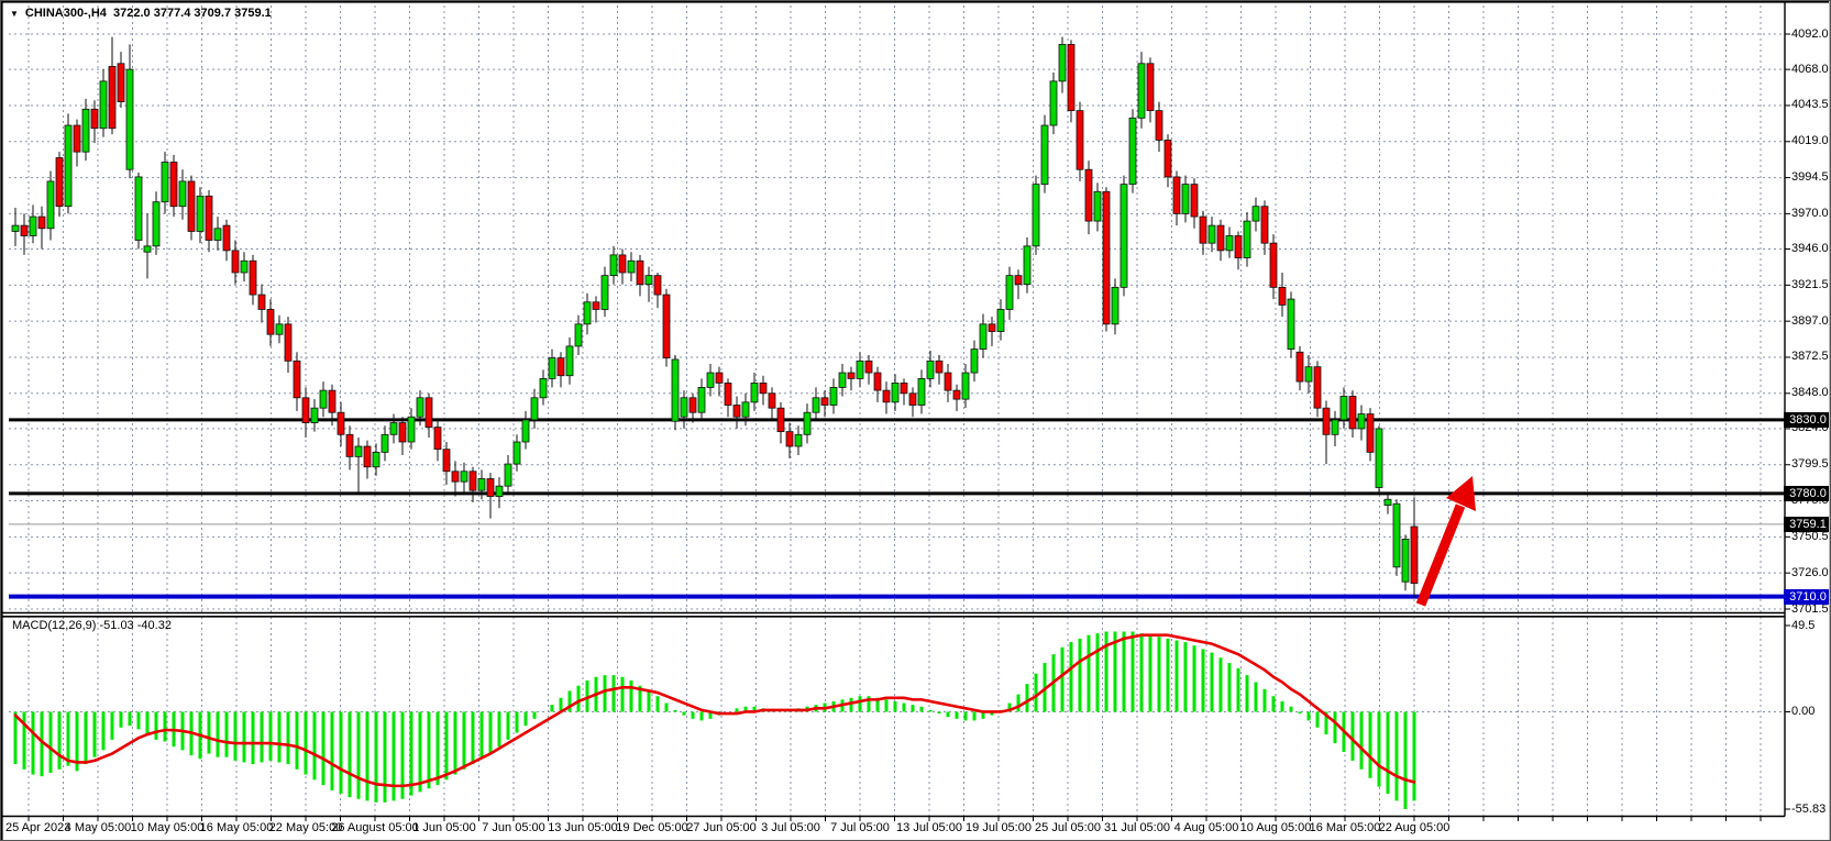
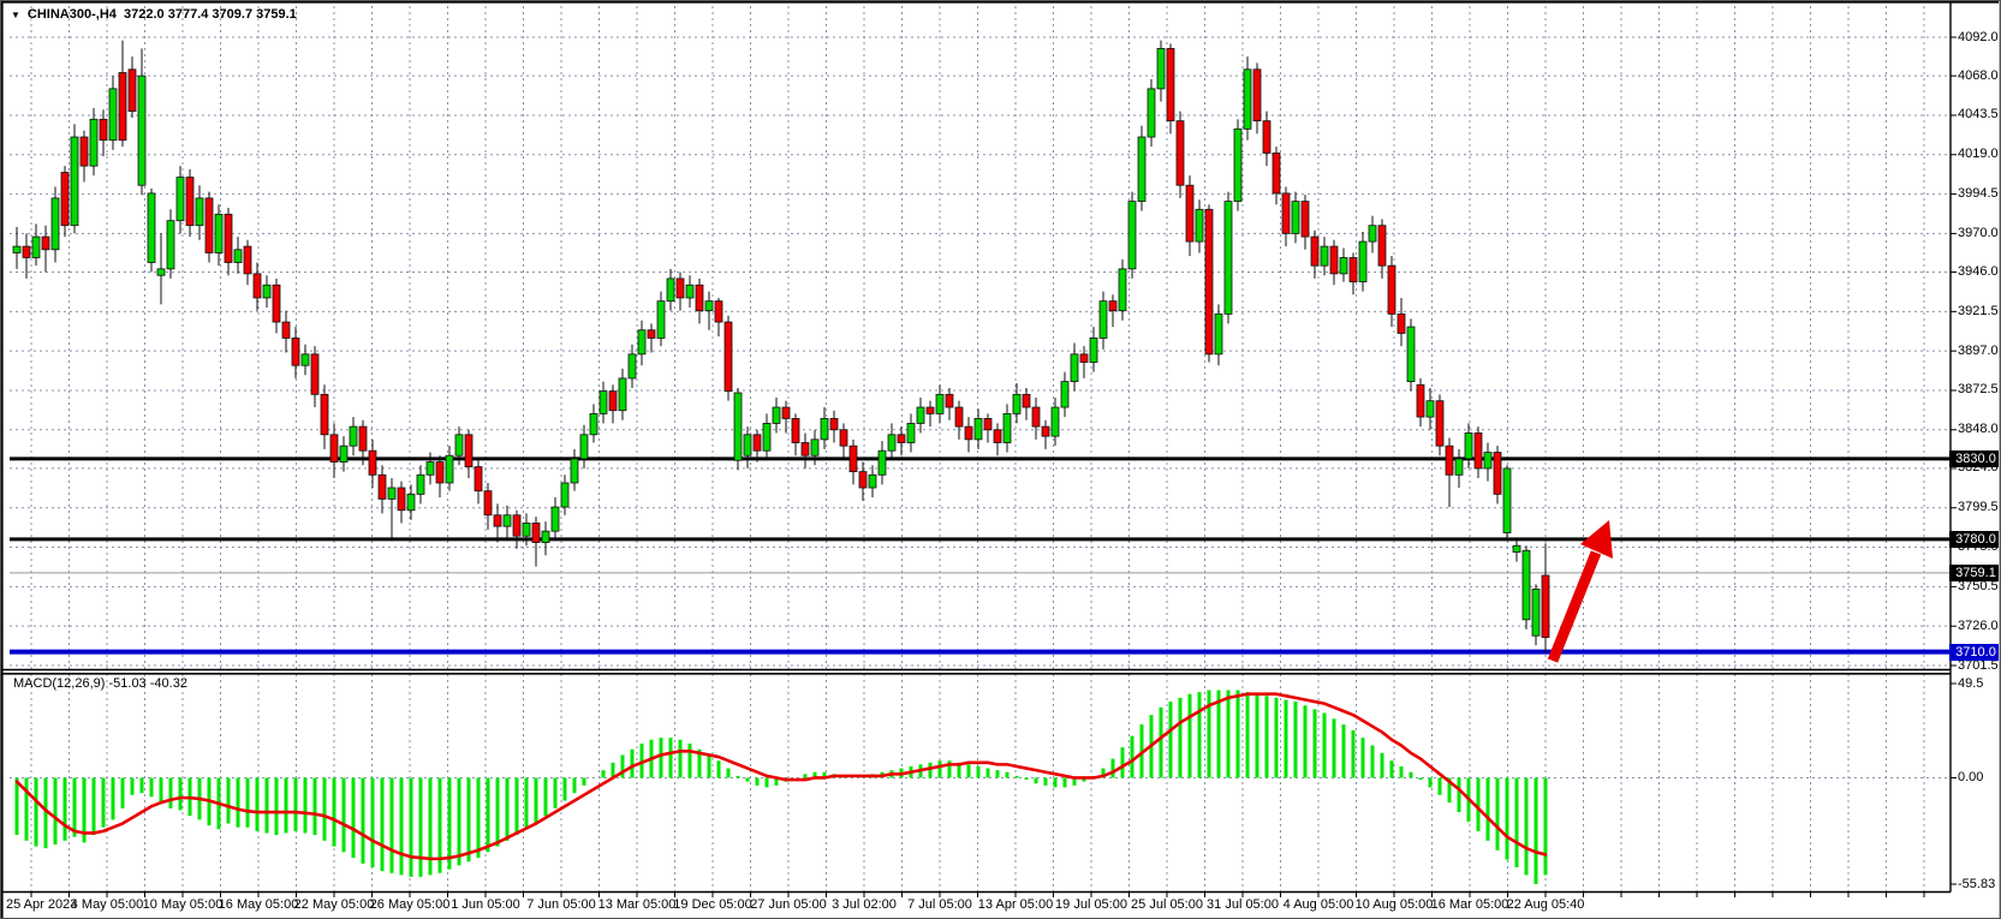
  ▼
  CHINA300-,H4
  3722.0 3777.4 3709.7 3759.1
  MACD(12,26,9) -51.03 -40.32
  4092.0
  4068.0
  4043.5
  4019.0
  3994.5
  3970.0
  3946.0
  3921.5
  3897.0
  3872.5
  3848.0
  3824.0
  3799.5
  3750.5
  3726.0
  3701.5
  3830.0
  3780.0
  3710.0
  3759.1
  49.5
  0.00
  -55.83
  25 Apr 2023
  4 May 05:00
  10 May 05:00
  16 May 05:00
  22 May 05:00
- 26 August 05:00
+ 26 May 05:00
  1 Jun 05:00
  7 Jun 05:00
- 13 Jun 05:00
+ 13 Mar 05:00
  19 Dec 05:00
  27 Jun 05:00
- 3 Jul 05:00
+ 3 Jul 02:00
  7 Jul 05:00
- 13 Jul 05:00
+ 13 Apr 05:00
  19 Jul 05:00
  25 Jul 05:00
  31 Jul 05:00
  4 Aug 05:00
  10 Aug 05:00
  16 Mar 05:00
- 22 Aug 05:00
+ 22 Aug 05:40
